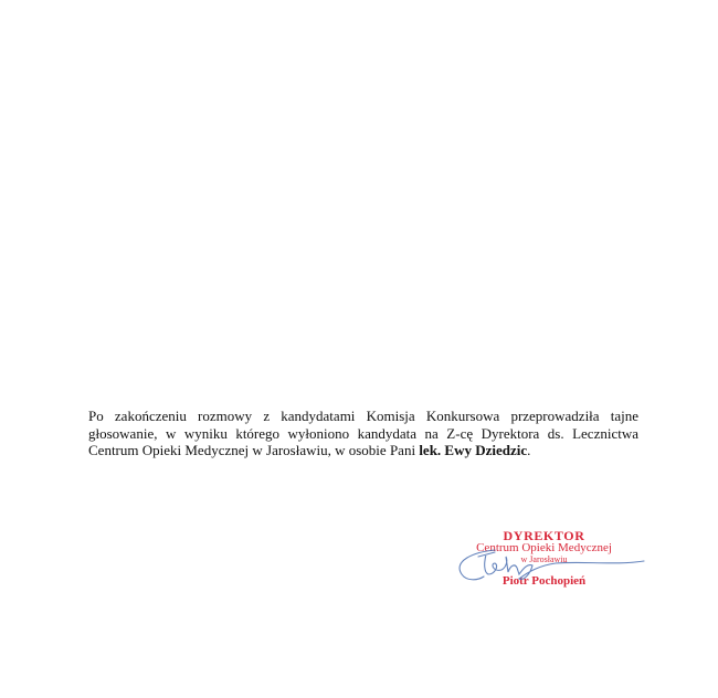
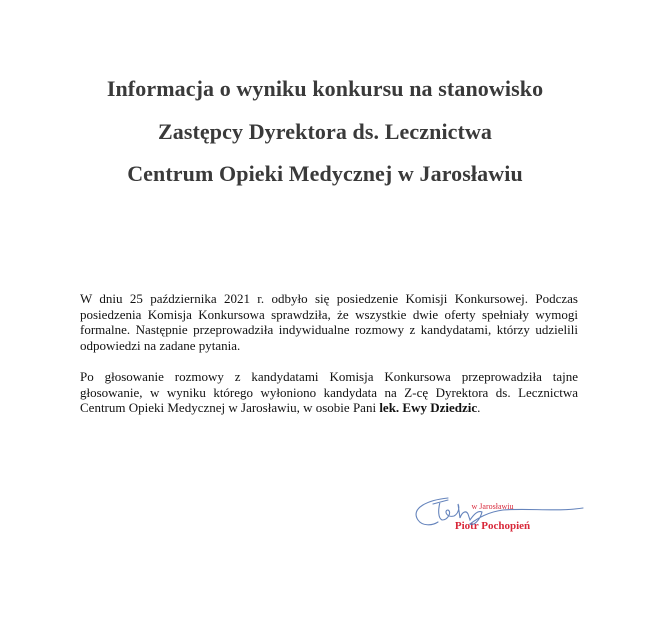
+ Informacja o wyniku konkursu na stanowisko
+ Zastępcy Dyrektora ds. Lecznictwa
+ Centrum Opieki Medycznej w Jarosławiu
+ W dniu 25 października 2021 r. odbyło się posiedzenie Komisji Konkursowej. Podczas posiedzenia Komisja Konkursowa sprawdziła, że wszystkie dwie oferty spełniały wymogi formalne. Następnie przeprowadziła indywidualne rozmowy z kandydatami, którzy udzielili odpowiedzi na zadane pytania.
- Po zakończeniu rozmowy z kandydatami Komisja Konkursowa przeprowadziła tajne głosowanie, w wyniku którego wyłoniono kandydata na Z-cę Dyrektora ds. Lecznictwa Centrum Opieki Medycznej w Jarosławiu, w osobie Pani lek. Ewy Dziedzic.
+ Po głosowanie rozmowy z kandydatami Komisja Konkursowa przeprowadziła tajne głosowanie, w wyniku którego wyłoniono kandydata na Z-cę Dyrektora ds. Lecznictwa Centrum Opieki Medycznej w Jarosławiu, w osobie Pani lek. Ewy Dziedzic.
- DYREKTOR
- Centrum Opieki Medycznej
  w Jarosławiu
  Piotr Pochopień
